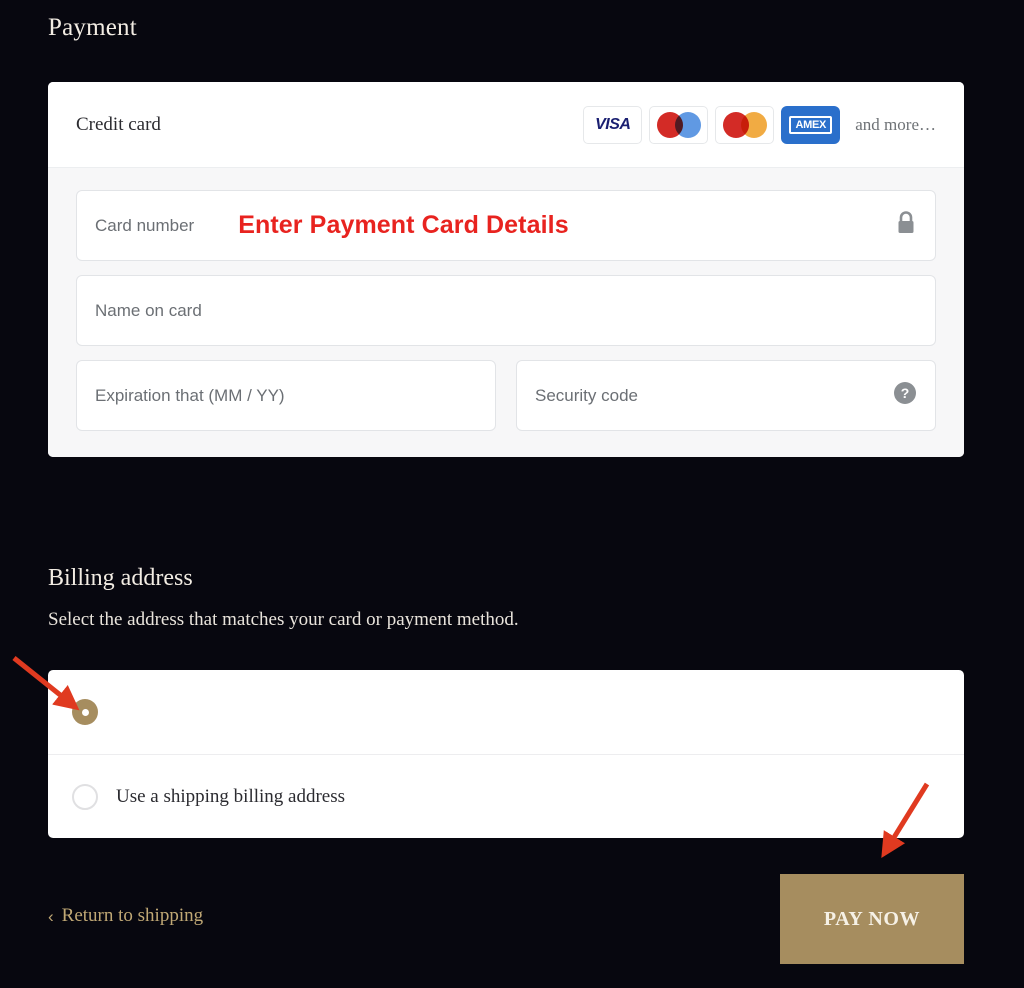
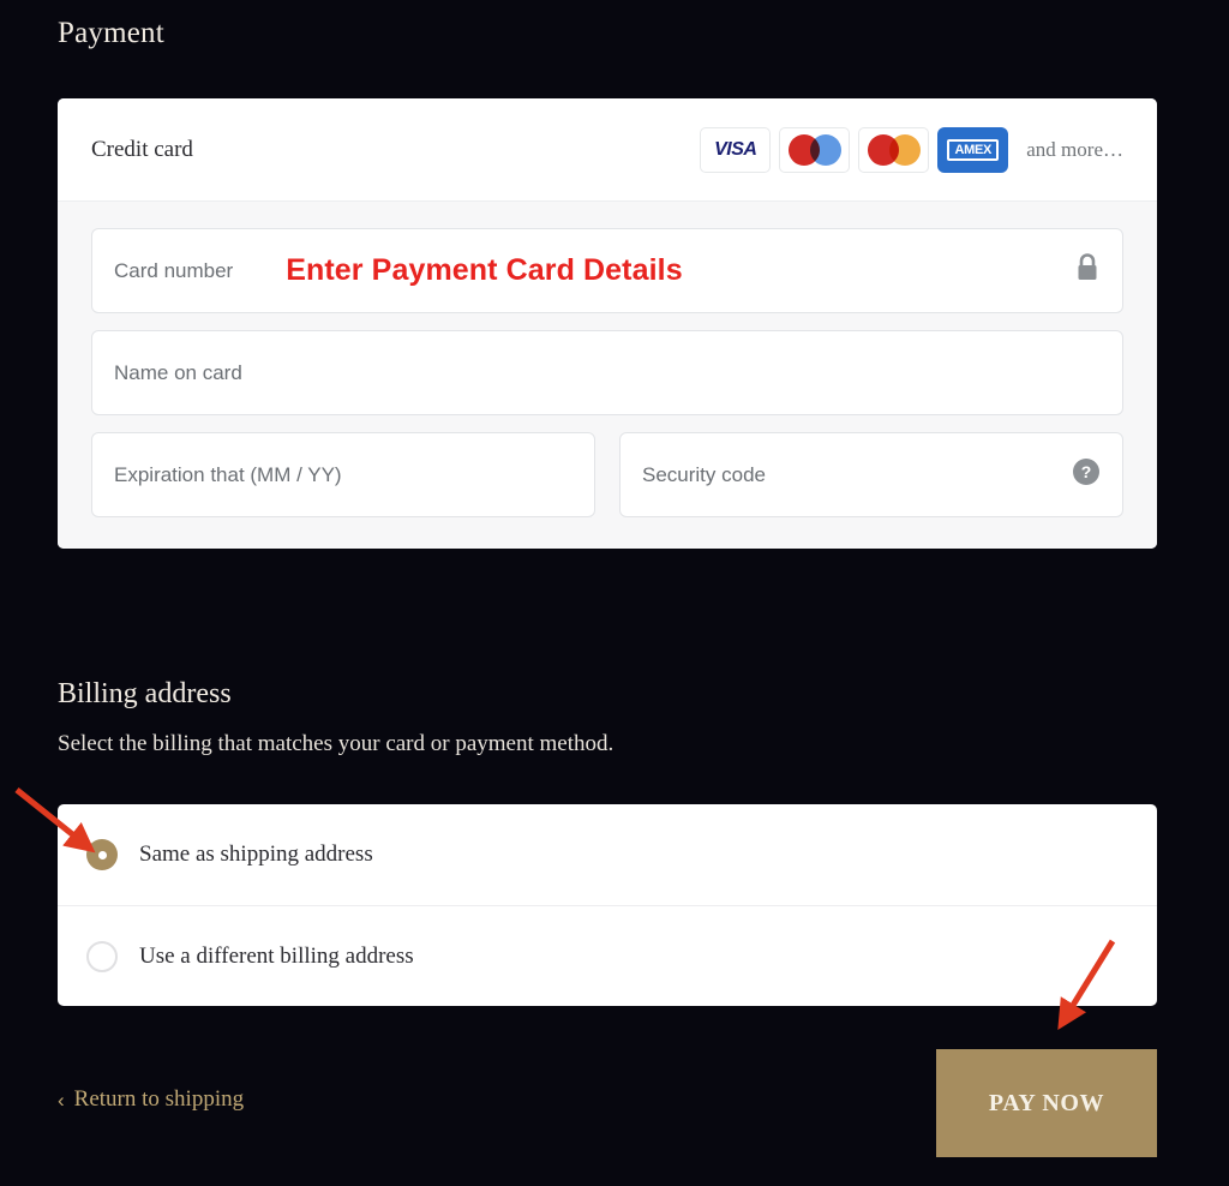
  Payment
  Credit card
  VISA
  AMEX
  and more…
  Card number
  Enter Payment Card Details
  Name on card
  Expiration that (MM / YY)
  Security code
  ?
  Billing address
- Select the address that matches your card or payment method.
+ Select the billing that matches your card or payment method.
+ Same as shipping address
- Use a shipping billing address
+ Use a different billing address
  ‹
  Return to shipping
  PAY NOW
